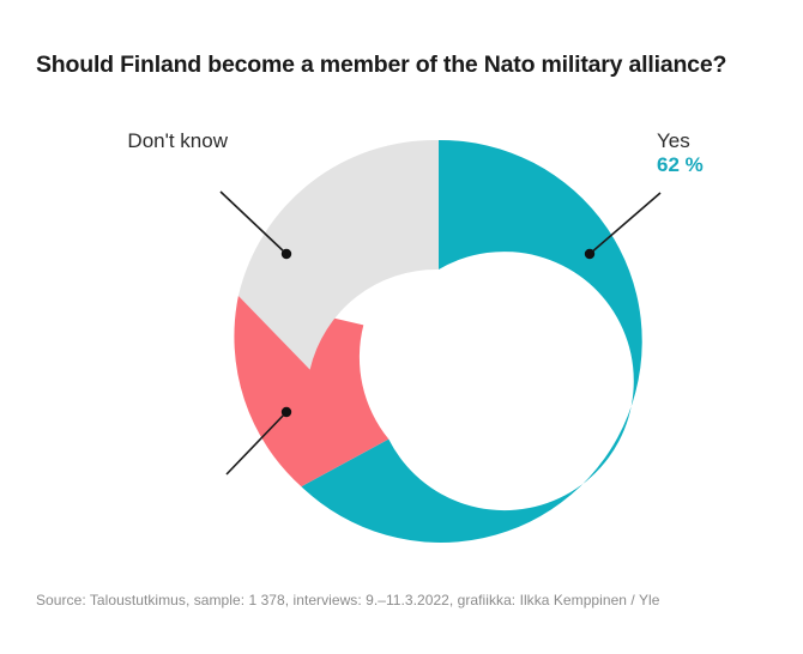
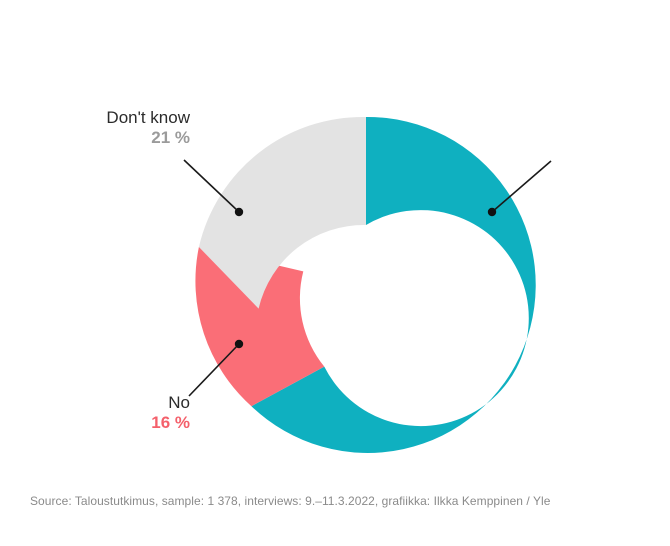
- Should Finland become a member of the Nato military alliance?
- Yes
- 62 %
  Don't know
+ 21 %
+ No
+ 16 %
  Source: Taloustutkimus, sample: 1 378, interviews: 9.–11.3.2022, grafiikka: Ilkka Kemppinen / Yle
